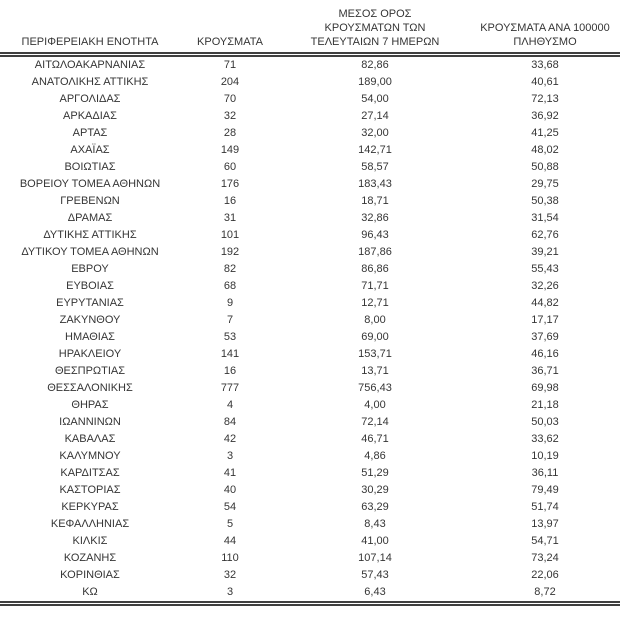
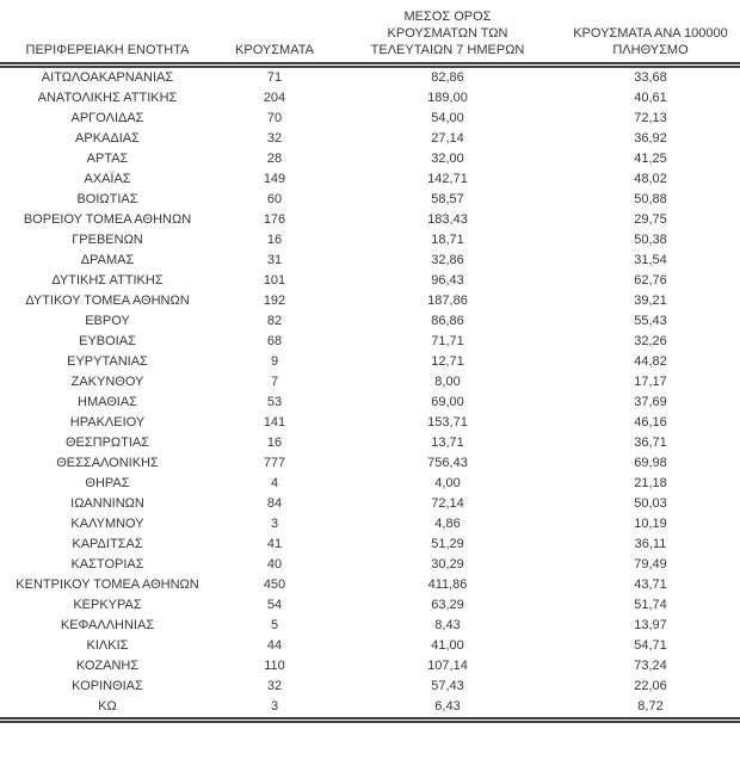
  ΠΕΡΙΦΕΡΕΙΑΚΗ ΕΝΟΤΗΤΑ	ΚΡΟΥΣΜΑΤΑ	ΜΕΣΟΣ ΟΡΟΣ ΚΡΟΥΣΜΑΤΩΝ ΤΩΝ ΤΕΛΕΥΤΑΙΩΝ 7 ΗΜΕΡΩΝ	ΚΡΟΥΣΜΑΤΑ ΑΝΑ 100000 ΠΛΗΘΥΣΜΟ
  ΑΙΤΩΛΟΑΚΑΡΝΑΝΙΑΣ	71	82,86	33,68
  ΑΝΑΤΟΛΙΚΗΣ ΑΤΤΙΚΗΣ	204	189,00	40,61
  ΑΡΓΟΛΙΔΑΣ	70	54,00	72,13
  ΑΡΚΑΔΙΑΣ	32	27,14	36,92
  ΑΡΤΑΣ	28	32,00	41,25
  ΑΧΑΪΑΣ	149	142,71	48,02
  ΒΟΙΩΤΙΑΣ	60	58,57	50,88
  ΒΟΡΕΙΟΥ ΤΟΜΕΑ ΑΘΗΝΩΝ	176	183,43	29,75
  ΓΡΕΒΕΝΩΝ	16	18,71	50,38
  ΔΡΑΜΑΣ	31	32,86	31,54
  ΔΥΤΙΚΗΣ ΑΤΤΙΚΗΣ	101	96,43	62,76
  ΔΥΤΙΚΟΥ ΤΟΜΕΑ ΑΘΗΝΩΝ	192	187,86	39,21
  ΕΒΡΟΥ	82	86,86	55,43
  ΕΥΒΟΙΑΣ	68	71,71	32,26
  ΕΥΡΥΤΑΝΙΑΣ	9	12,71	44,82
  ΖΑΚΥΝΘΟΥ	7	8,00	17,17
  ΗΜΑΘΙΑΣ	53	69,00	37,69
  ΗΡΑΚΛΕΙΟΥ	141	153,71	46,16
  ΘΕΣΠΡΩΤΙΑΣ	16	13,71	36,71
  ΘΕΣΣΑΛΟΝΙΚΗΣ	777	756,43	69,98
  ΘΗΡΑΣ	4	4,00	21,18
  ΙΩΑΝΝΙΝΩΝ	84	72,14	50,03
- ΚΑΒΑΛΑΣ	42	46,71	33,62
  ΚΑΛΥΜΝΟΥ	3	4,86	10,19
  ΚΑΡΔΙΤΣΑΣ	41	51,29	36,11
  ΚΑΣΤΟΡΙΑΣ	40	30,29	79,49
+ ΚΕΝΤΡΙΚΟΥ ΤΟΜΕΑ ΑΘΗΝΩΝ	450	411,86	43,71
  ΚΕΡΚΥΡΑΣ	54	63,29	51,74
  ΚΕΦΑΛΛΗΝΙΑΣ	5	8,43	13,97
  ΚΙΛΚΙΣ	44	41,00	54,71
  ΚΟΖΑΝΗΣ	110	107,14	73,24
  ΚΟΡΙΝΘΙΑΣ	32	57,43	22,06
  ΚΩ	3	6,43	8,72
